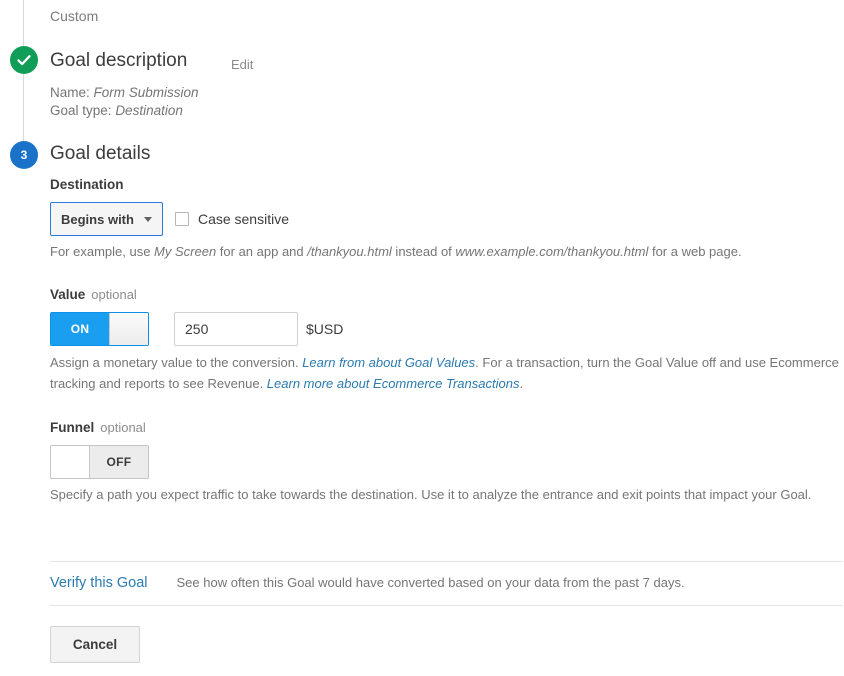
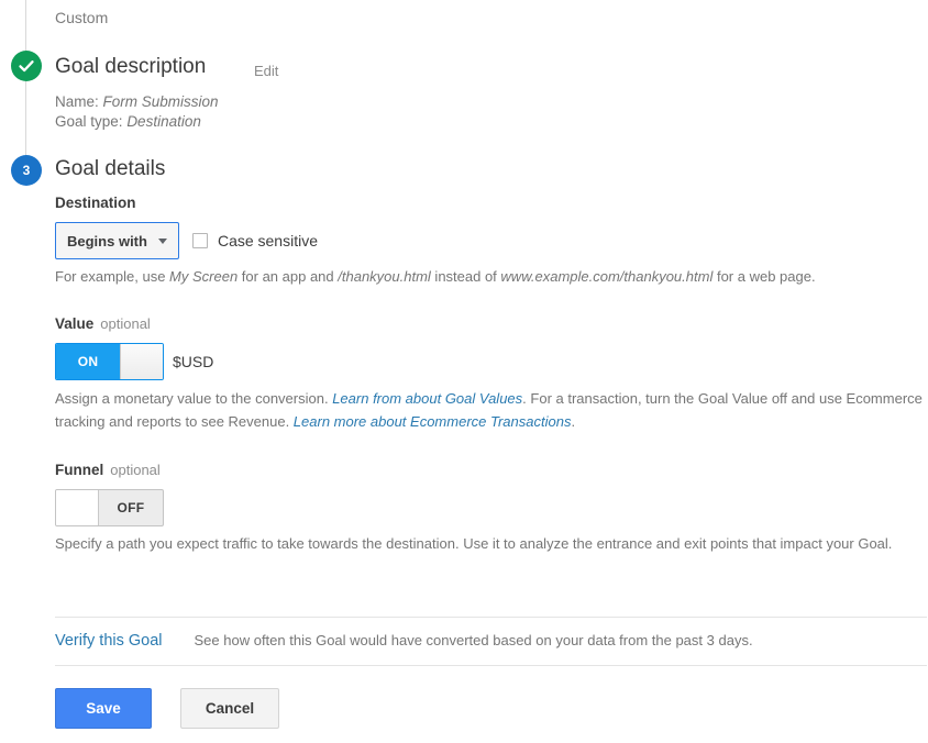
  3
  Custom
  Goal description
  Edit
  Name: Form Submission
  Goal type: Destination
  Goal details
  Destination
  Begins with
  Case sensitive
  For example, use My Screen for an app and /thankyou.html instead of www.example.com/thankyou.html for a web page.
  Value optional
  ON
- 250
  $USD
  Assign a monetary value to the conversion. Learn from about Goal Values. For a transaction, turn the Goal Value off and use Ecommerce tracking and reports to see Revenue. Learn more about Ecommerce Transactions.
  Funnel optional
  OFF
  Specify a path you expect traffic to take towards the destination. Use it to analyze the entrance and exit points that impact your Goal.
  Verify this Goal
- See how often this Goal would have converted based on your data from the past 7 days.
+ See how often this Goal would have converted based on your data from the past 3 days.
+ Save
  Cancel
